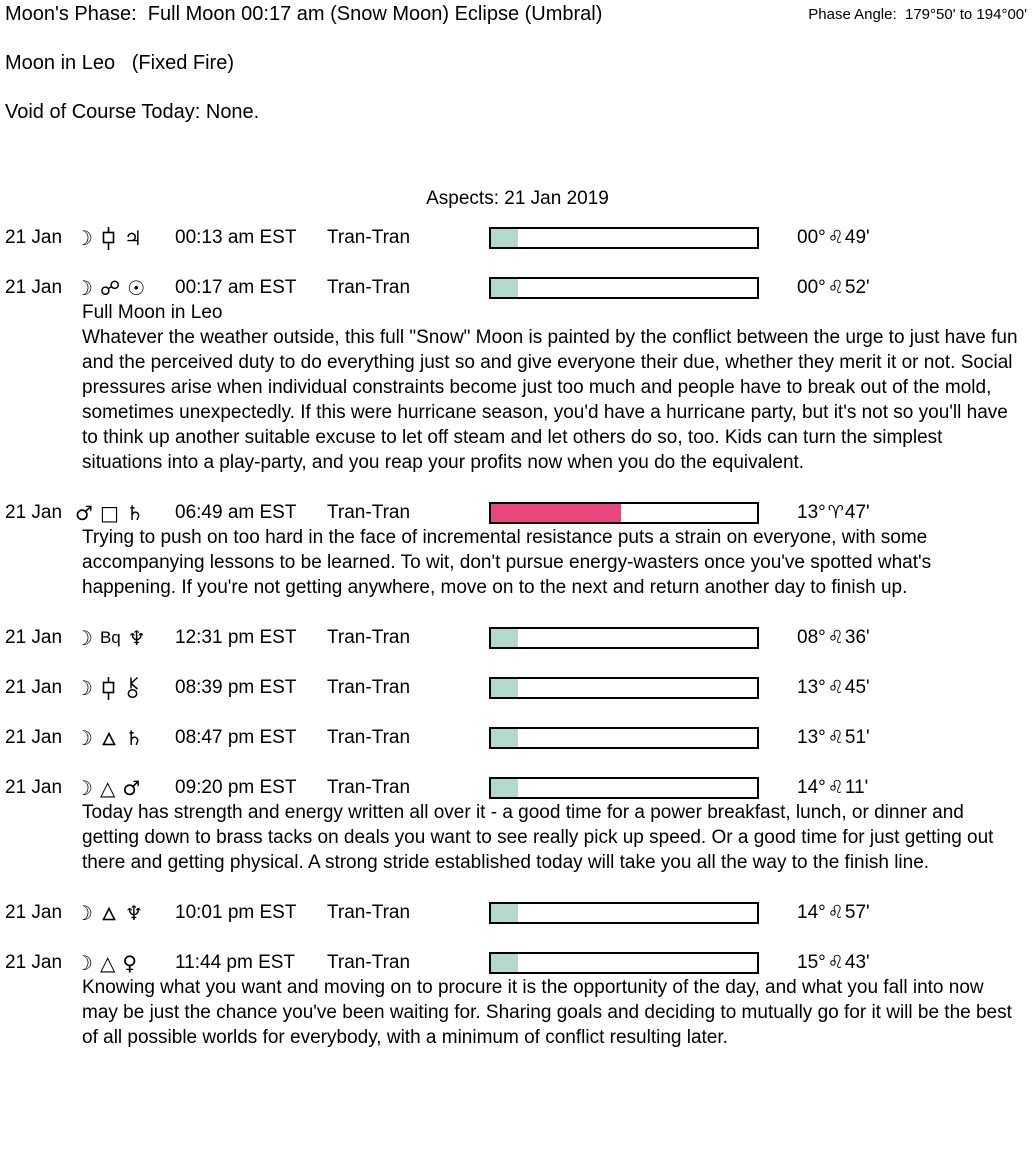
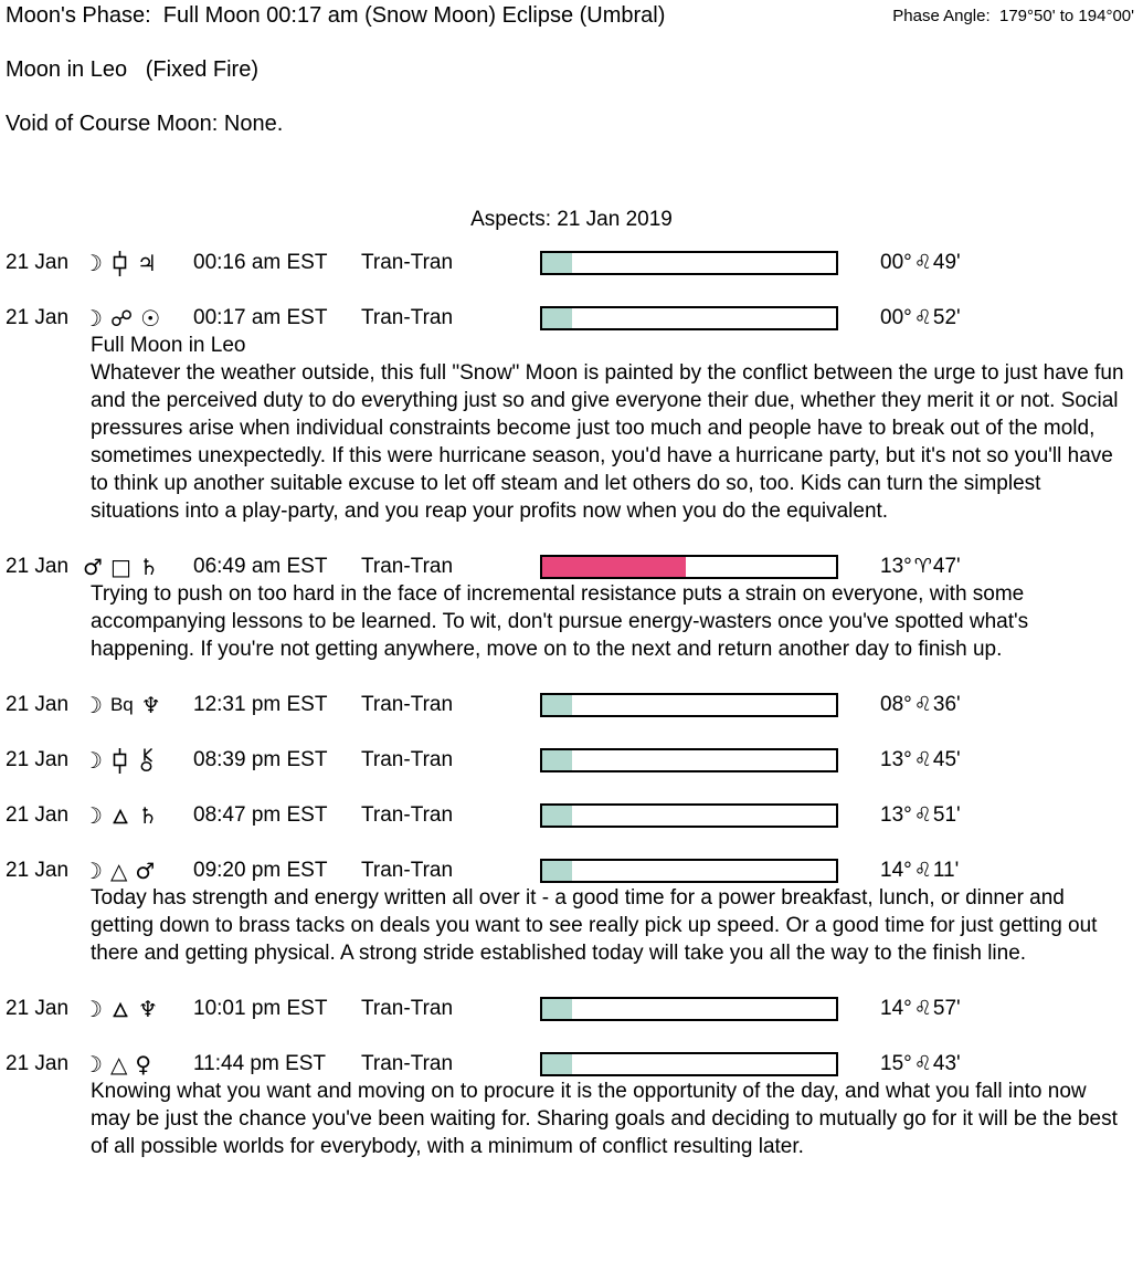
  Phase Angle: 179°50' to 194°00'
  Moon's Phase: Full Moon 00:17 am (Snow Moon) Eclipse (Umbral)
  Moon in Leo (Fixed Fire)
- Void of Course Today: None.
+ Void of Course Moon: None.
  Aspects: 21 Jan 2019
  21 Jan
  ☽
  ♃
- 00:13 am EST
+ 00:16 am EST
  Tran-Tran
  00°♌49'
  21 Jan
  ☽
  ☍
  ☉
  00:17 am EST
  Tran-Tran
  00°♌52'
  Full Moon in Leo
  Whatever the weather outside, this full "Snow" Moon is painted by the conflict between the urge to just have fun and the perceived duty to do everything just so and give everyone their due, whether they merit it or not. Social pressures arise when individual constraints become just too much and people have to break out of the mold, sometimes unexpectedly. If this were hurricane season, you'd have a hurricane party, but it's not so you'll have to think up another suitable excuse to let off steam and let others do so, too. Kids can turn the simplest situations into a play-party, and you reap your profits now when you do the equivalent.
  21 Jan
  ♂
  □
  ♄
  06:49 am EST
  Tran-Tran
  13°♈47'
  Trying to push on too hard in the face of incremental resistance puts a strain on everyone, with some accompanying lessons to be learned. To wit, don't pursue energy-wasters once you've spotted what's happening. If you're not getting anywhere, move on to the next and return another day to finish up.
  21 Jan
  ☽
  Bq
  ♆
  12:31 pm EST
  Tran-Tran
  08°♌36'
  21 Jan
  ☽
  08:39 pm EST
  Tran-Tran
  13°♌45'
  21 Jan
  ☽
  ♄
  08:47 pm EST
  Tran-Tran
  13°♌51'
  21 Jan
  ☽
  △
  ♂
  09:20 pm EST
  Tran-Tran
  14°♌11'
  Today has strength and energy written all over it - a good time for a power breakfast, lunch, or dinner and getting down to brass tacks on deals you want to see really pick up speed. Or a good time for just getting out there and getting physical. A strong stride established today will take you all the way to the finish line.
  21 Jan
  ☽
  ♆
  10:01 pm EST
  Tran-Tran
  14°♌57'
  21 Jan
  ☽
  △
  ♀
  11:44 pm EST
  Tran-Tran
  15°♌43'
  Knowing what you want and moving on to procure it is the opportunity of the day, and what you fall into now may be just the chance you've been waiting for. Sharing goals and deciding to mutually go for it will be the best of all possible worlds for everybody, with a minimum of conflict resulting later.
